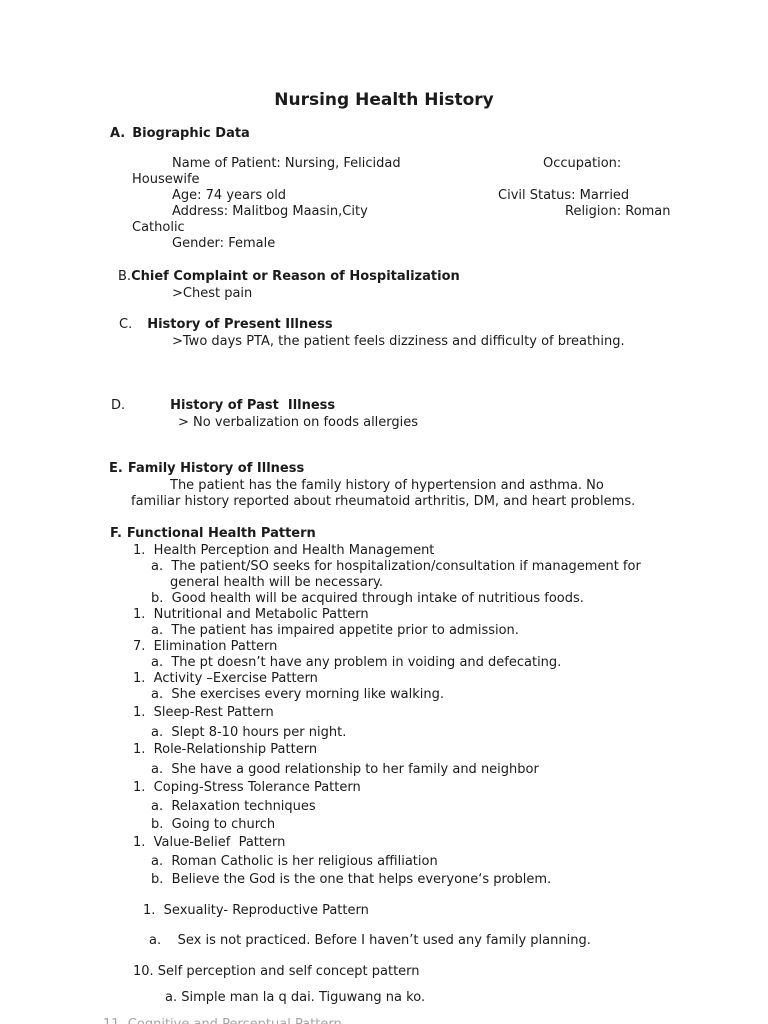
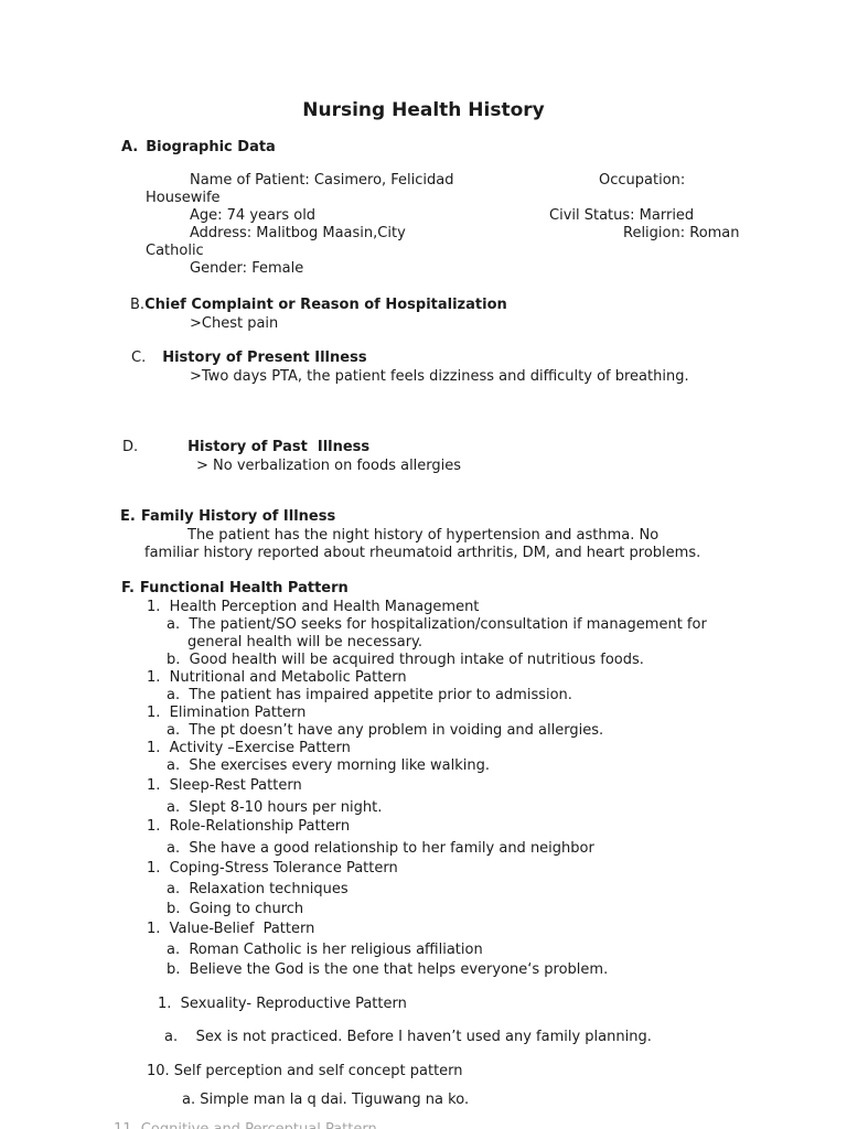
  Nursing Health History
  A. Biographic Data
- Name of Patient: Nursing, Felicidad
+ Name of Patient: Casimero, Felicidad
  Occupation:
  Housewife
  Age: 74 years old
  Civil Status: Married
  Address: Malitbog Maasin,City
  Religion: Roman
  Catholic
  Gender: Female
  B.Chief Complaint or Reason of Hospitalization
  >Chest pain
  C. History of Present Illness
  >Two days PTA, the patient feels dizziness and difficulty of breathing.
  D. History of Past Illness
  > No verbalization on foods allergies
  E. Family History of Illness
- The patient has the family history of hypertension and asthma. No
+ The patient has the night history of hypertension and asthma. No
  familiar history reported about rheumatoid arthritis, DM, and heart problems.
  F. Functional Health Pattern
  1. Health Perception and Health Management
  a. The patient/SO seeks for hospitalization/consultation if management for
  general health will be necessary.
  b. Good health will be acquired through intake of nutritious foods.
  1. Nutritional and Metabolic Pattern
  a. The patient has impaired appetite prior to admission.
- 7. Elimination Pattern
+ 1. Elimination Pattern
- a. The pt doesn’t have any problem in voiding and defecating.
+ a. The pt doesn’t have any problem in voiding and allergies.
  1. Activity –Exercise Pattern
  a. She exercises every morning like walking.
  1. Sleep-Rest Pattern
  a. Slept 8-10 hours per night.
  1. Role-Relationship Pattern
  a. She have a good relationship to her family and neighbor
  1. Coping-Stress Tolerance Pattern
  a. Relaxation techniques
  b. Going to church
  1. Value-Belief Pattern
  a. Roman Catholic is her religious affiliation
  b. Believe the God is the one that helps everyone‘s problem.
  1. Sexuality- Reproductive Pattern
  a. Sex is not practiced. Before I haven’t used any family planning.
  10. Self perception and self concept pattern
  a. Simple man la q dai. Tiguwang na ko.
